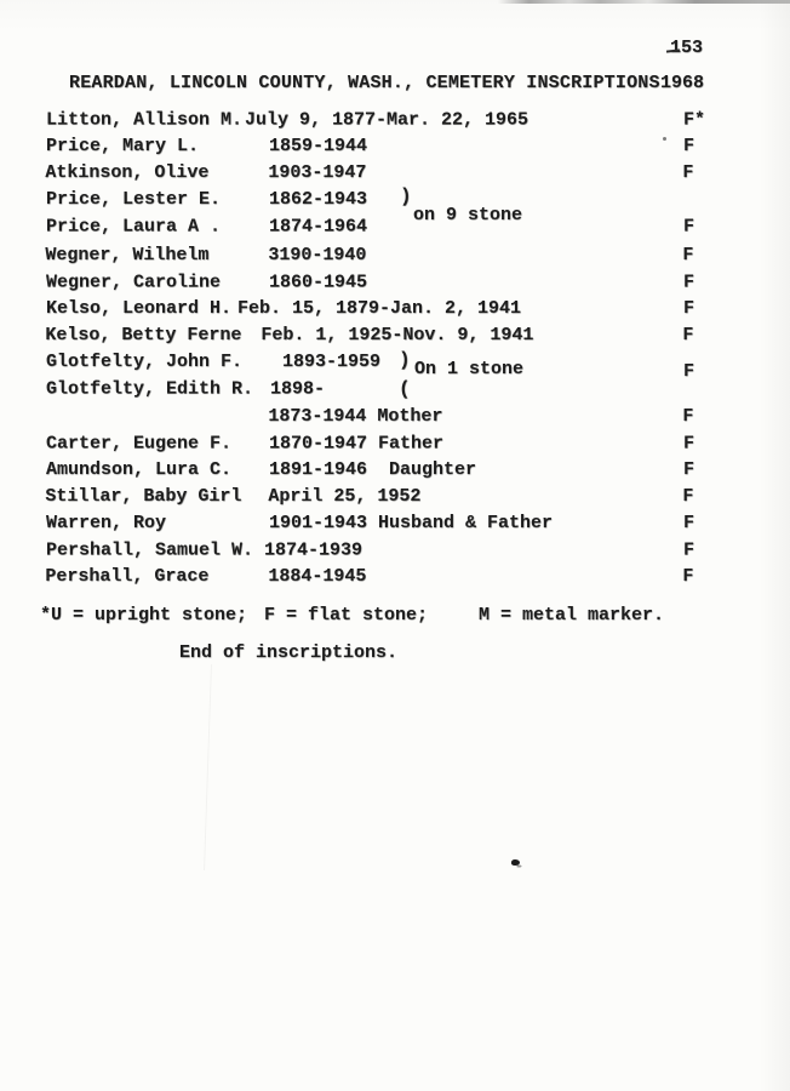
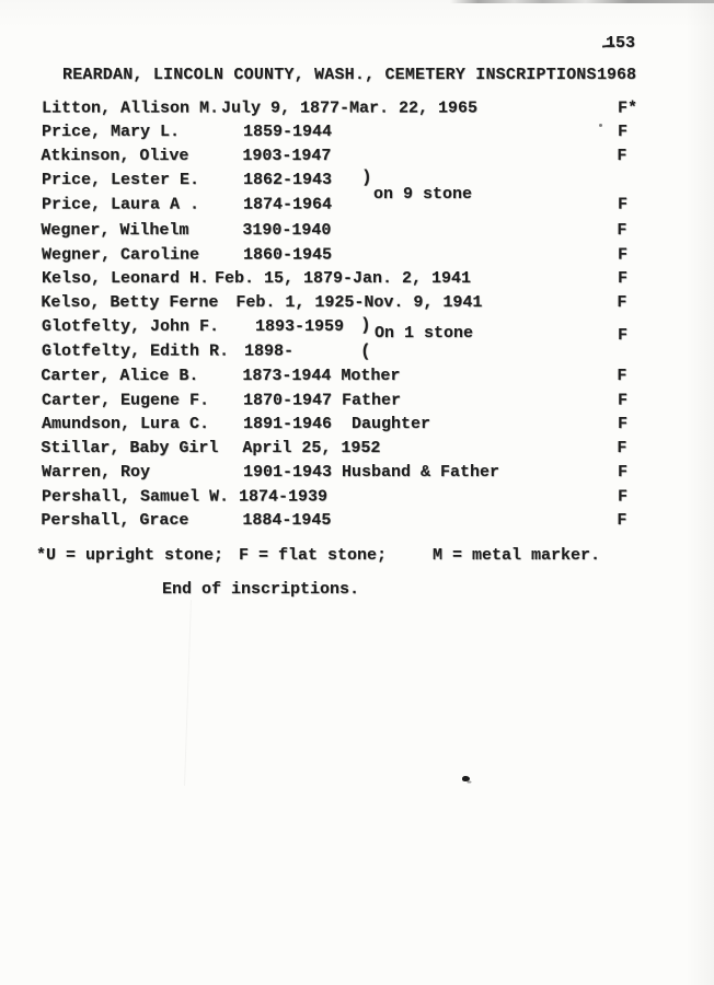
  153
  REARDAN, LINCOLN COUNTY, WASH., CEMETERY INSCRIPTIONS
  1968
  Litton, Allison M.
  July 9, 1877-Mar. 22, 1965
  F*
  Price, Mary L.
  1859-1944
  F
  Atkinson, Olive
  1903-1947
  F
  Price, Lester E.
  1862-1943
  Price, Laura A .
  1874-1964
  F
  Wegner, Wilhelm
  3190-1940
  F
  Wegner, Caroline
  1860-1945
  F
  Kelso, Leonard H.
  Feb. 15, 1879-Jan. 2, 1941
  F
  Kelso, Betty Ferne
  Feb. 1, 1925-Nov. 9, 1941
  F
  Glotfelty, John F.
  1893-1959
  F
  Glotfelty, Edith R.
  1898-
+ Carter, Alice B.
  1873-1944 Mother
  F
  Carter, Eugene F.
  1870-1947 Father
  F
  Amundson, Lura C.
  1891-1946 Daughter
  F
  Stillar, Baby Girl
  April 25, 1952
  F
  Warren, Roy
  1901-1943 Husband & Father
  F
  Pershall, Samuel W.
  1874-1939
  F
  Pershall, Grace
  1884-1945
  F
  )
  on 9 stone
  )
  On 1 stone
  (
  *U = upright stone;
  F = flat stone;
  M = metal marker.
  End of inscriptions.
